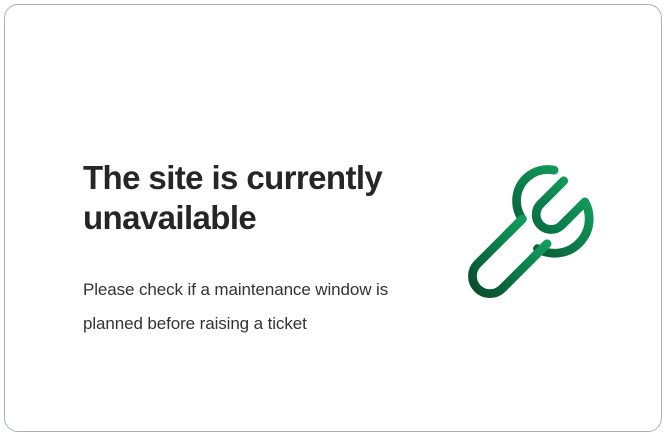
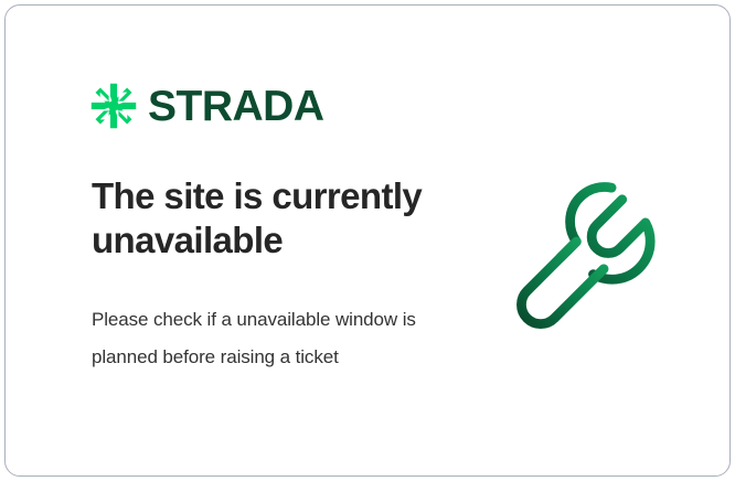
+ STRADA
  The site is currently unavailable
- Please check if a maintenance window is planned before raising a ticket
+ Please check if a unavailable window is planned before raising a ticket
